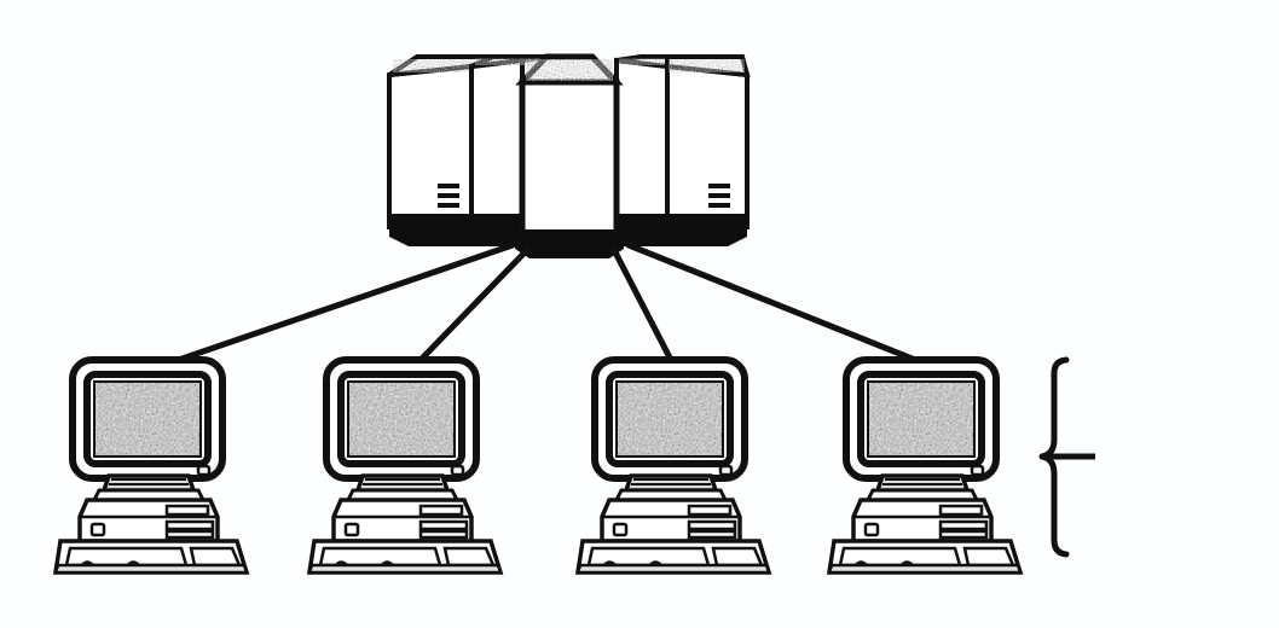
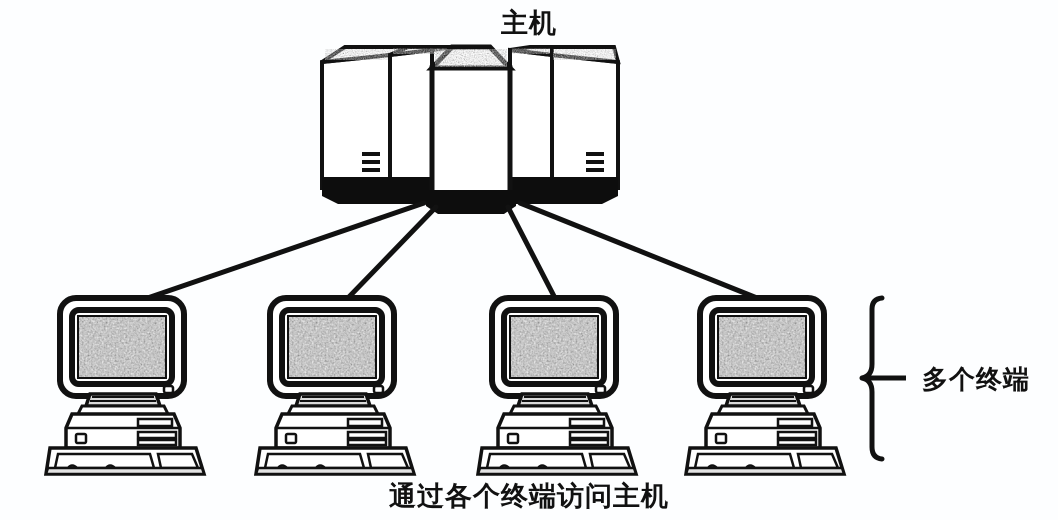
+ 主机
+ 多个终端
+ 通过各个终端访问主机
